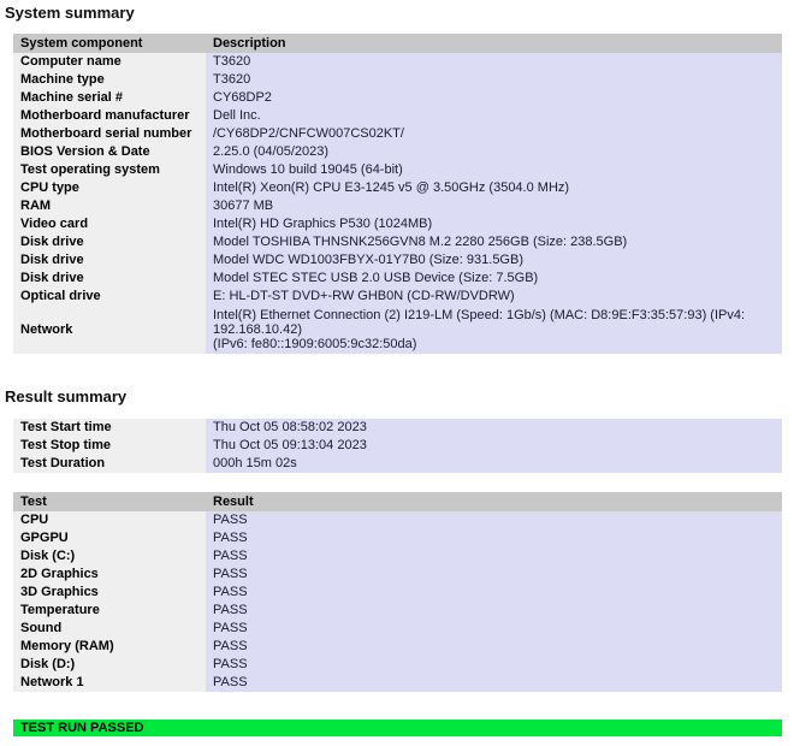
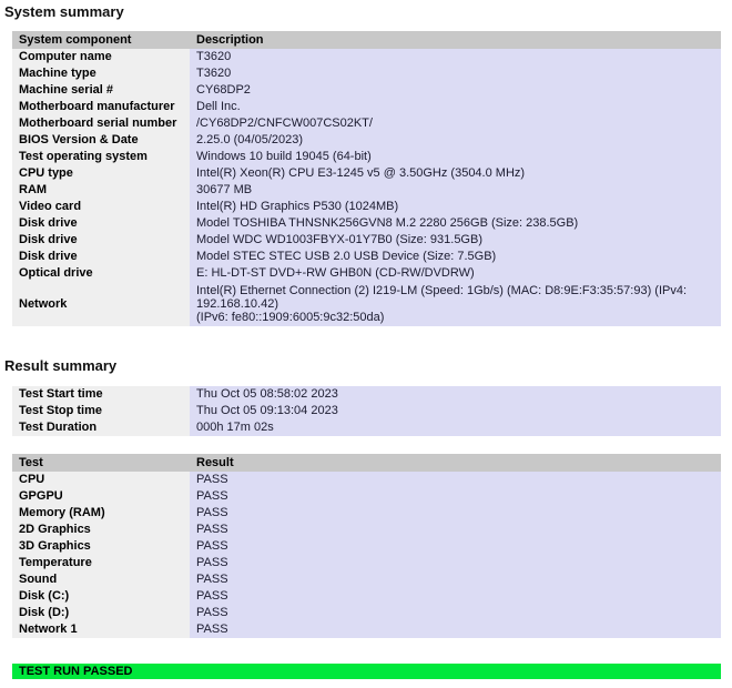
  System summary
  System component	Description
  Computer name	T3620
  Machine type	T3620
  Machine serial #	CY68DP2
  Motherboard manufacturer	Dell Inc.
  Motherboard serial number	/CY68DP2/CNFCW007CS02KT/
  BIOS Version & Date	2.25.0 (04/05/2023)
  Test operating system	Windows 10 build 19045 (64-bit)
  CPU type	Intel(R) Xeon(R) CPU E3-1245 v5 @ 3.50GHz (3504.0 MHz)
  RAM	30677 MB
  Video card	Intel(R) HD Graphics P530 (1024MB)
  Disk drive	Model TOSHIBA THNSNK256GVN8 M.2 2280 256GB (Size: 238.5GB)
  Disk drive	Model WDC WD1003FBYX-01Y7B0 (Size: 931.5GB)
  Disk drive	Model STEC STEC USB 2.0 USB Device (Size: 7.5GB)
  Optical drive	E: HL-DT-ST DVD+-RW GHB0N (CD-RW/DVDRW)
  Network	Intel(R) Ethernet Connection (2) I219-LM (Speed: 1Gb/s) (MAC: D8:9E:F3:35:57:93) (IPv4: 192.168.10.42) (IPv6: fe80::1909:6005:9c32:50da)
  Result summary
  Test Start time	Thu Oct 05 08:58:02 2023
  Test Stop time	Thu Oct 05 09:13:04 2023
- Test Duration	000h 15m 02s
+ Test Duration	000h 17m 02s
  Test	Result
  CPU	PASS
  GPGPU	PASS
- Disk (C:)	PASS
+ Memory (RAM)	PASS
  2D Graphics	PASS
  3D Graphics	PASS
  Temperature	PASS
  Sound	PASS
- Memory (RAM)	PASS
+ Disk (C:)	PASS
  Disk (D:)	PASS
  Network 1	PASS
  TEST RUN PASSED
